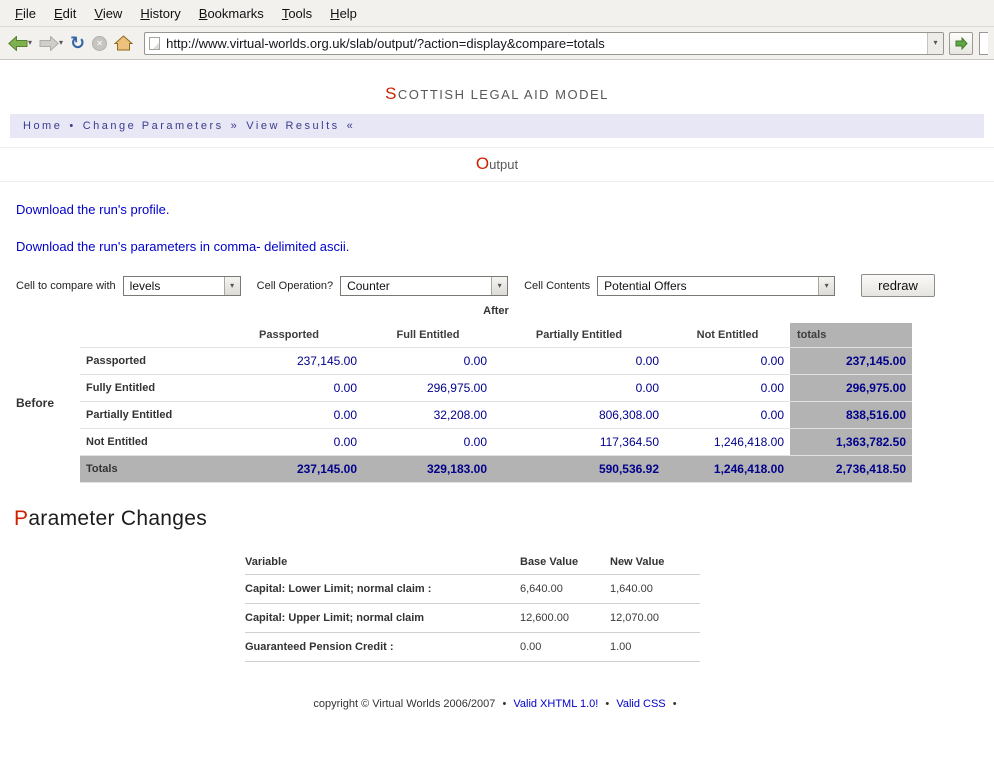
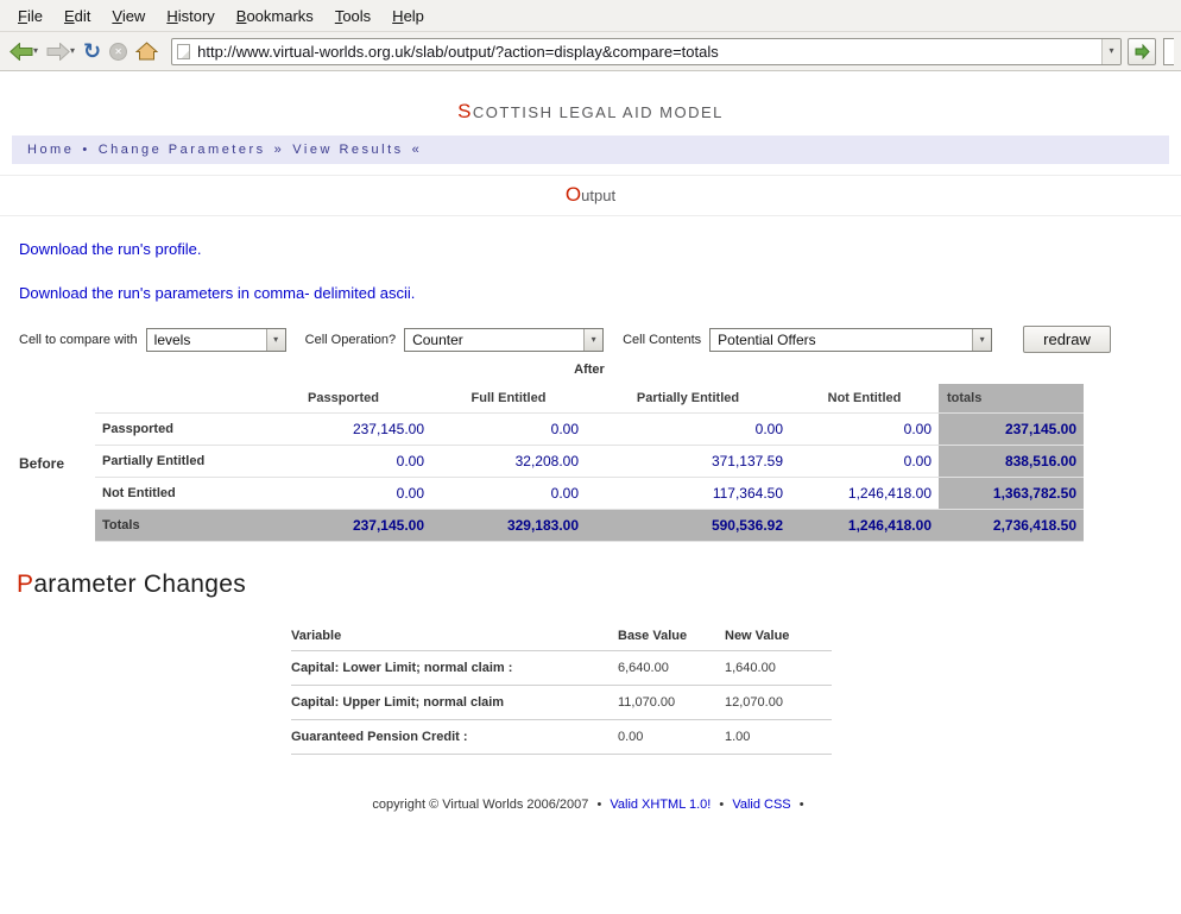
  File
  Edit
  View
  History
  Bookmarks
  Tools
  Help
  ▾
  ▾
  ↻
  ✕
  http://www.virtual-worlds.org.uk/slab/output/?action=display&compare=totals
  ▾
  SCOTTISH LEGAL AID MODEL
  Home • Change Parameters » View Results «
  Output
  Download the run's profile.
  Download the run's parameters in comma- delimited ascii.
  Cell to compare with
  levels
  ▾
  Cell Operation?
  Counter
  ▾
  Cell Contents
  Potential Offers
  ▾
  redraw
  After
  Before
  	Passported	Full Entitled	Partially Entitled	Not Entitled	totals
  Passported	237,145.00	0.00	0.00	0.00	237,145.00
- Fully Entitled	0.00	296,975.00	0.00	0.00	296,975.00
- Partially Entitled	0.00	32,208.00	806,308.00	0.00	838,516.00
+ Partially Entitled	0.00	32,208.00	371,137.59	0.00	838,516.00
  Not Entitled	0.00	0.00	117,364.50	1,246,418.00	1,363,782.50
  Totals	237,145.00	329,183.00	590,536.92	1,246,418.00	2,736,418.50
  Parameter Changes
  Variable	Base Value	New Value
  Capital: Lower Limit; normal claim :	6,640.00	1,640.00
- Capital: Upper Limit; normal claim	12,600.00	12,070.00
+ Capital: Upper Limit; normal claim	11,070.00	12,070.00
  Guaranteed Pension Credit :	0.00	1.00
  copyright © Virtual Worlds 2006/2007 • Valid XHTML 1.0! • Valid CSS •
